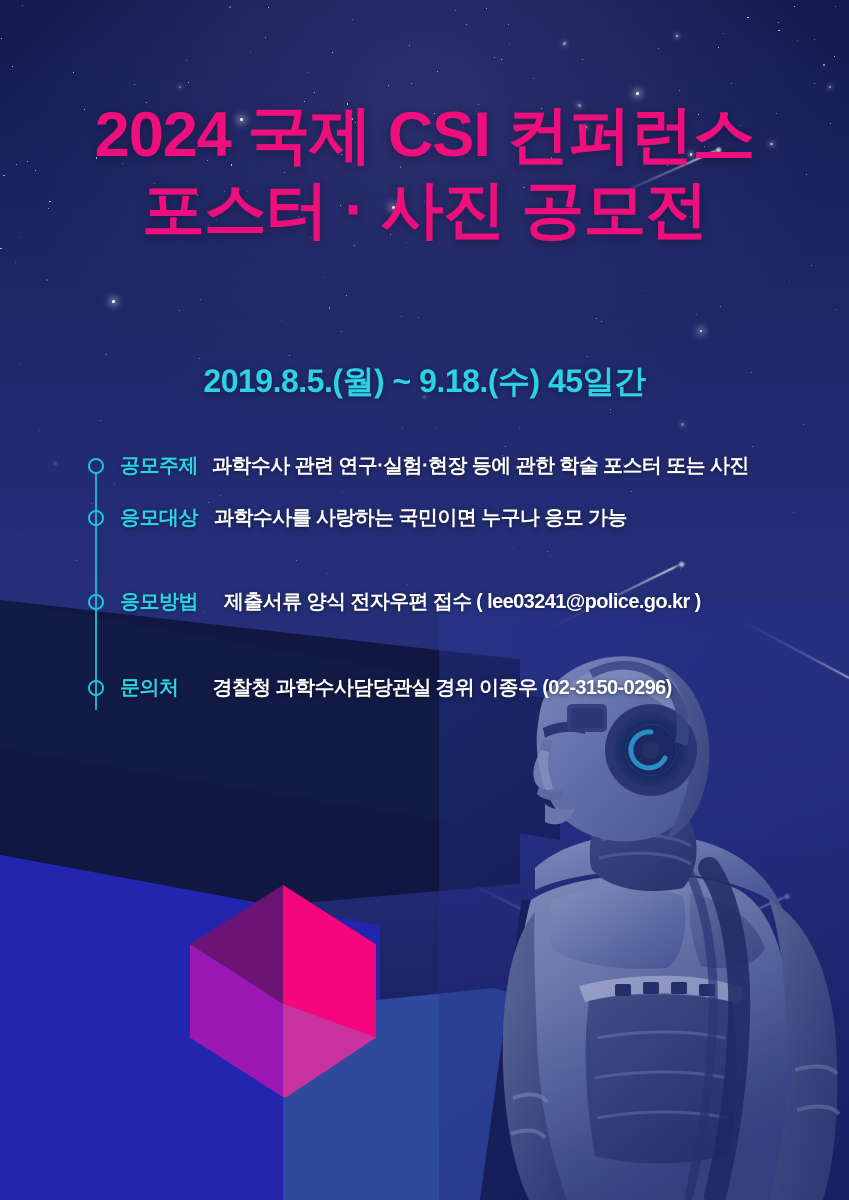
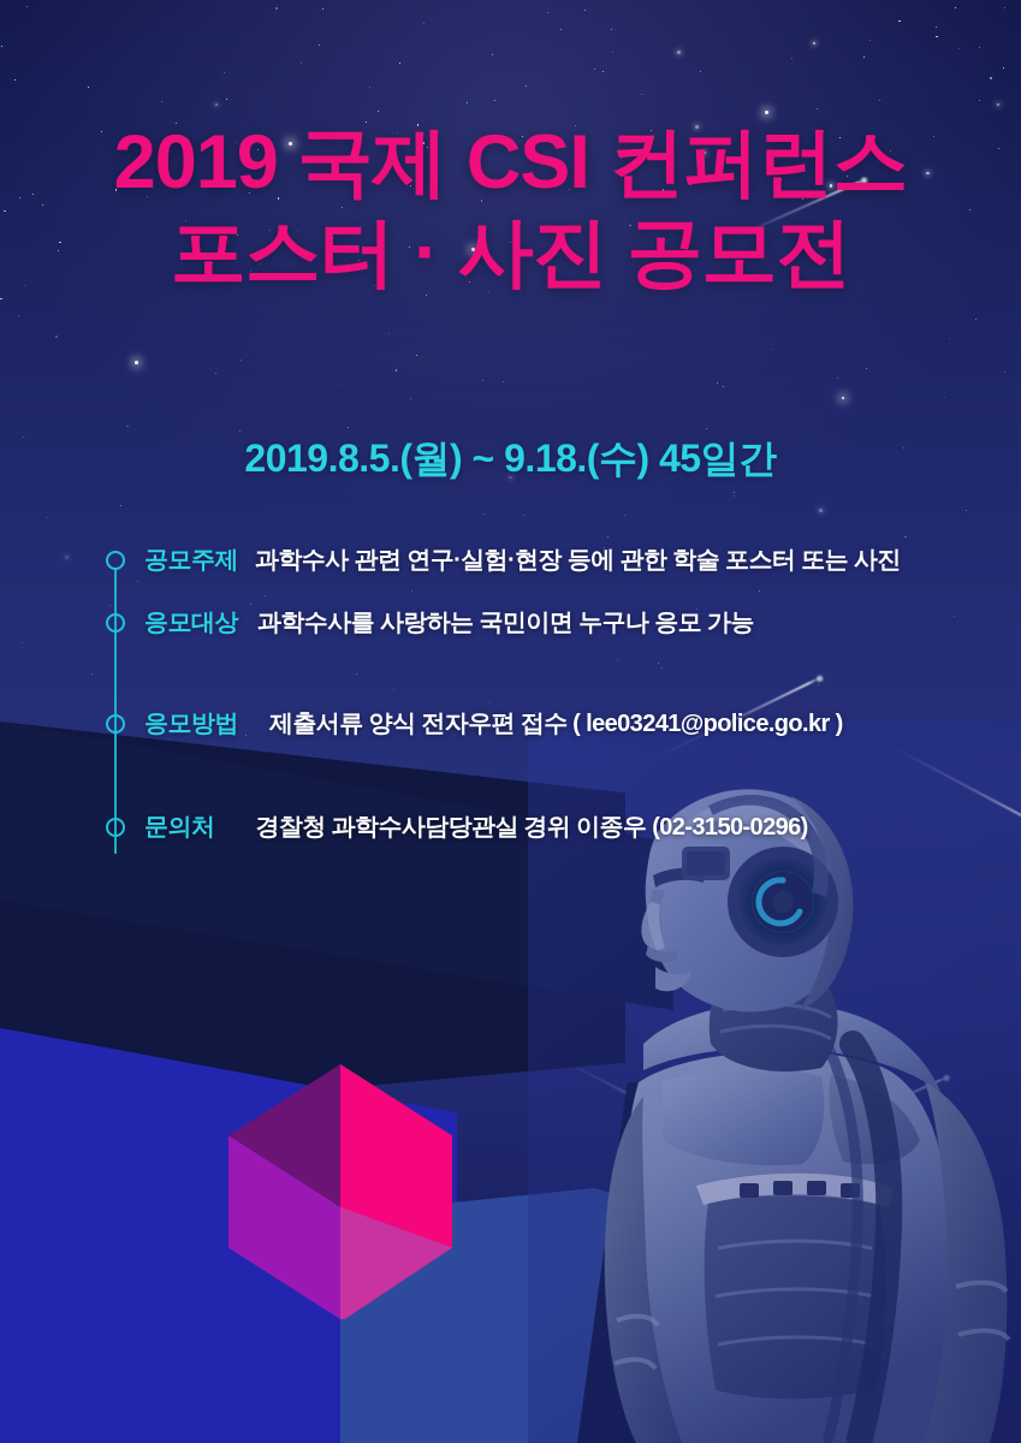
- 2024 국제 CSI 컨퍼런스
+ 2019 국제 CSI 컨퍼런스
  포스터 · 사진 공모전
  2019.8.5.(월) ~ 9.18.(수) 45일간
  공모주제
  과학수사 관련 연구·실험·현장 등에 관한 학술 포스터 또는 사진
  응모대상
  과학수사를 사랑하는 국민이면 누구나 응모 가능
  응모방법
  제출서류 양식 전자우편 접수 ( lee03241@police.go.kr )
  문의처
  경찰청 과학수사담당관실 경위 이종우 (02-3150-0296)
